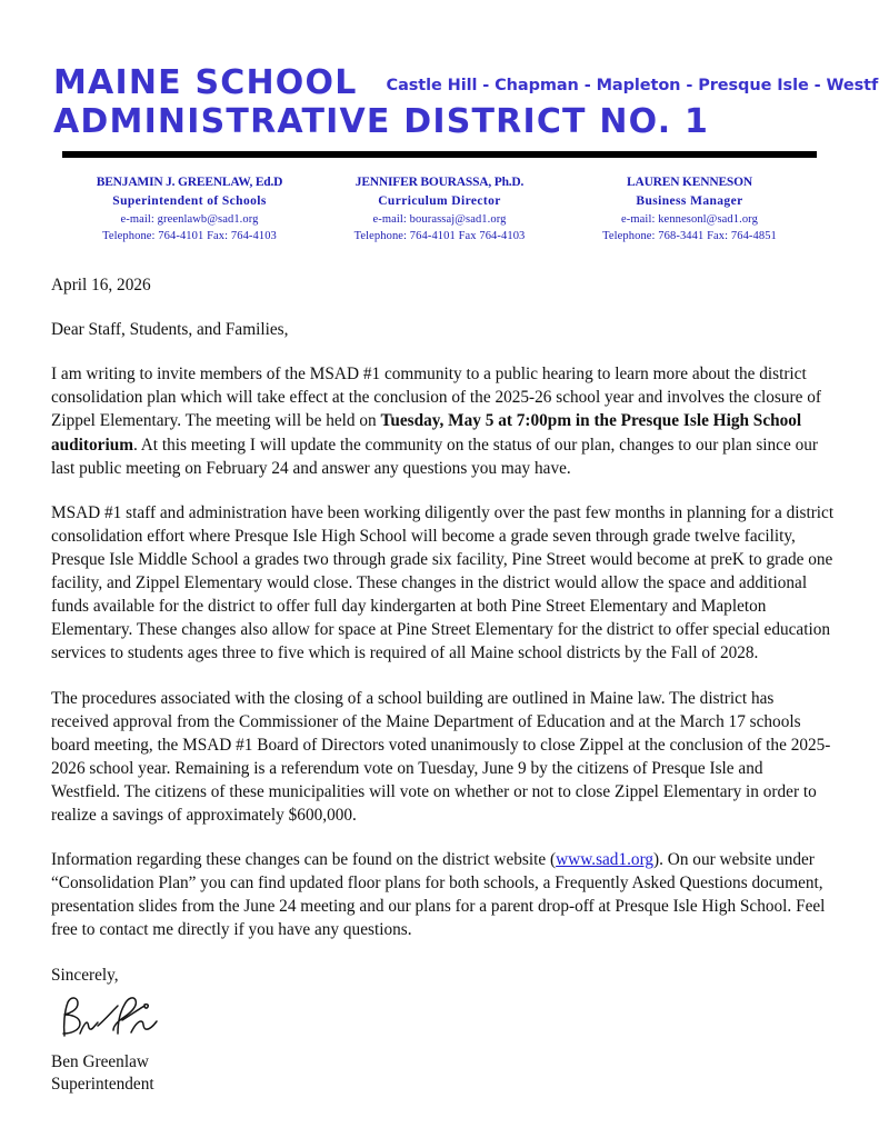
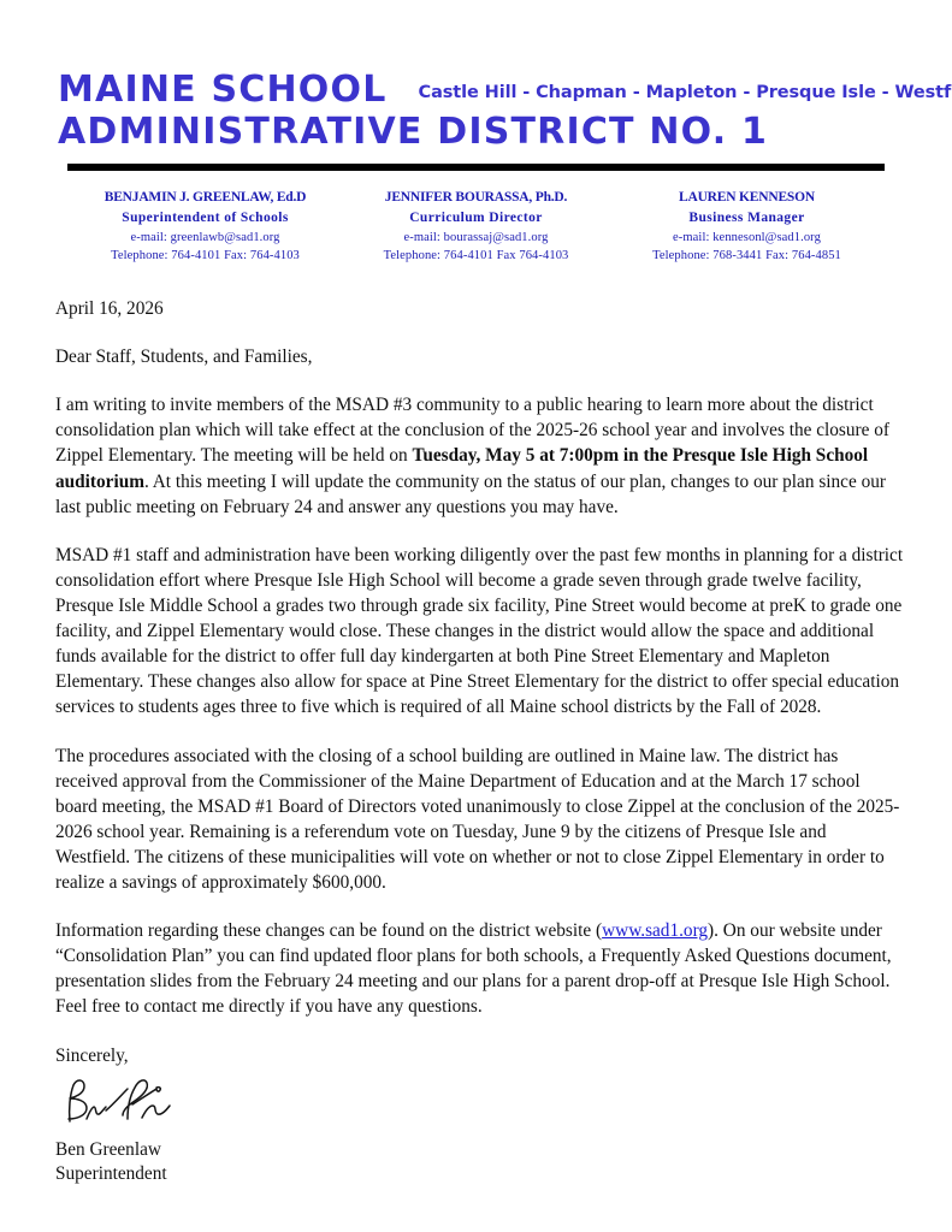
  MAINE SCHOOL
  Castle Hill - Chapman - Mapleton - Presque Isle - Westf
  ADMINISTRATIVE DISTRICT NO. 1
  BENJAMIN J. GREENLAW, Ed.D
  Superintendent of Schools
  e-mail: greenlawb@sad1.org
  Telephone: 764-4101 Fax: 764-4103
  JENNIFER BOURASSA, Ph.D.
  Curriculum Director
  e-mail: bourassaj@sad1.org
  Telephone: 764-4101 Fax 764-4103
  LAUREN KENNESON
  Business Manager
  e-mail: kennesonl@sad1.org
  Telephone: 768-3441 Fax: 764-4851
  April 16, 2026
  Dear Staff, Students, and Families,
- I am writing to invite members of the MSAD #1 community to a public hearing to learn more about the district consolidation plan which will take effect at the conclusion of the 2025-26 school year and involves the closure of Zippel Elementary. The meeting will be held on Tuesday, May 5 at 7:00pm in the Presque Isle High School auditorium. At this meeting I will update the community on the status of our plan, changes to our plan since our last public meeting on February 24 and answer any questions you may have.
+ I am writing to invite members of the MSAD #3 community to a public hearing to learn more about the district consolidation plan which will take effect at the conclusion of the 2025-26 school year and involves the closure of Zippel Elementary. The meeting will be held on Tuesday, May 5 at 7:00pm in the Presque Isle High School auditorium. At this meeting I will update the community on the status of our plan, changes to our plan since our last public meeting on February 24 and answer any questions you may have.
  MSAD #1 staff and administration have been working diligently over the past few months in planning for a district consolidation effort where Presque Isle High School will become a grade seven through grade twelve facility, Presque Isle Middle School a grades two through grade six facility, Pine Street would become at preK to grade one facility, and Zippel Elementary would close. These changes in the district would allow the space and additional funds available for the district to offer full day kindergarten at both Pine Street Elementary and Mapleton Elementary. These changes also allow for space at Pine Street Elementary for the district to offer special education services to students ages three to five which is required of all Maine school districts by the Fall of 2028.
- The procedures associated with the closing of a school building are outlined in Maine law. The district has received approval from the Commissioner of the Maine Department of Education and at the March 17 schools board meeting, the MSAD #1 Board of Directors voted unanimously to close Zippel at the conclusion of the 2025-2026 school year. Remaining is a referendum vote on Tuesday, June 9 by the citizens of Presque Isle and Westfield. The citizens of these municipalities will vote on whether or not to close Zippel Elementary in order to realize a savings of approximately $600,000.
+ The procedures associated with the closing of a school building are outlined in Maine law. The district has received approval from the Commissioner of the Maine Department of Education and at the March 17 school board meeting, the MSAD #1 Board of Directors voted unanimously to close Zippel at the conclusion of the 2025-2026 school year. Remaining is a referendum vote on Tuesday, June 9 by the citizens of Presque Isle and Westfield. The citizens of these municipalities will vote on whether or not to close Zippel Elementary in order to realize a savings of approximately $600,000.
- Information regarding these changes can be found on the district website (www.sad1.org). On our website under “Consolidation Plan” you can find updated floor plans for both schools, a Frequently Asked Questions document, presentation slides from the June 24 meeting and our plans for a parent drop-off at Presque Isle High School. Feel free to contact me directly if you have any questions.
+ Information regarding these changes can be found on the district website (www.sad1.org). On our website under “Consolidation Plan” you can find updated floor plans for both schools, a Frequently Asked Questions document, presentation slides from the February 24 meeting and our plans for a parent drop-off at Presque Isle High School. Feel free to contact me directly if you have any questions.
  Sincerely,
  Ben Greenlaw
  Superintendent
